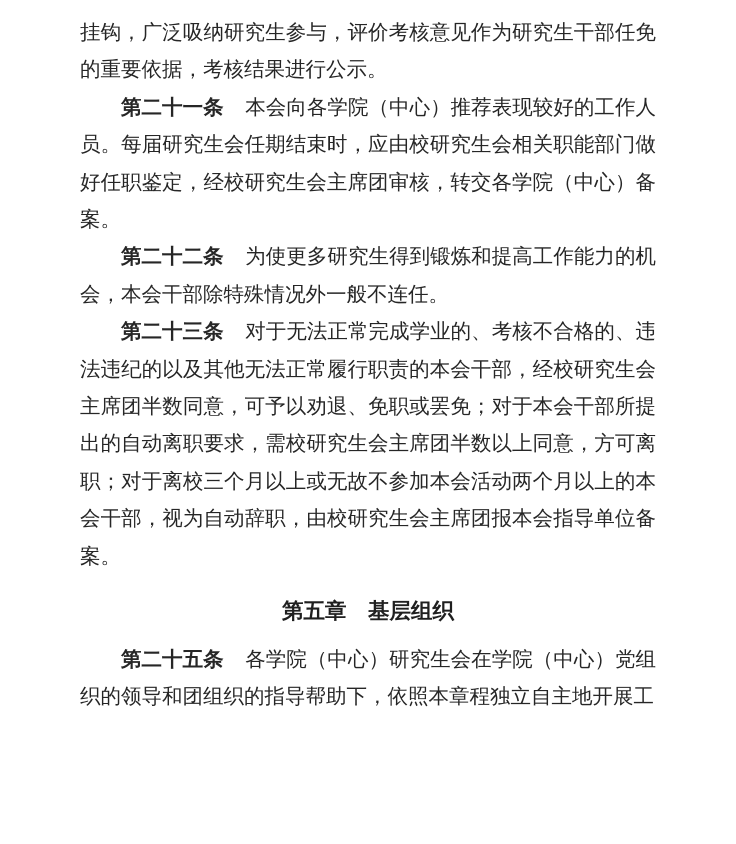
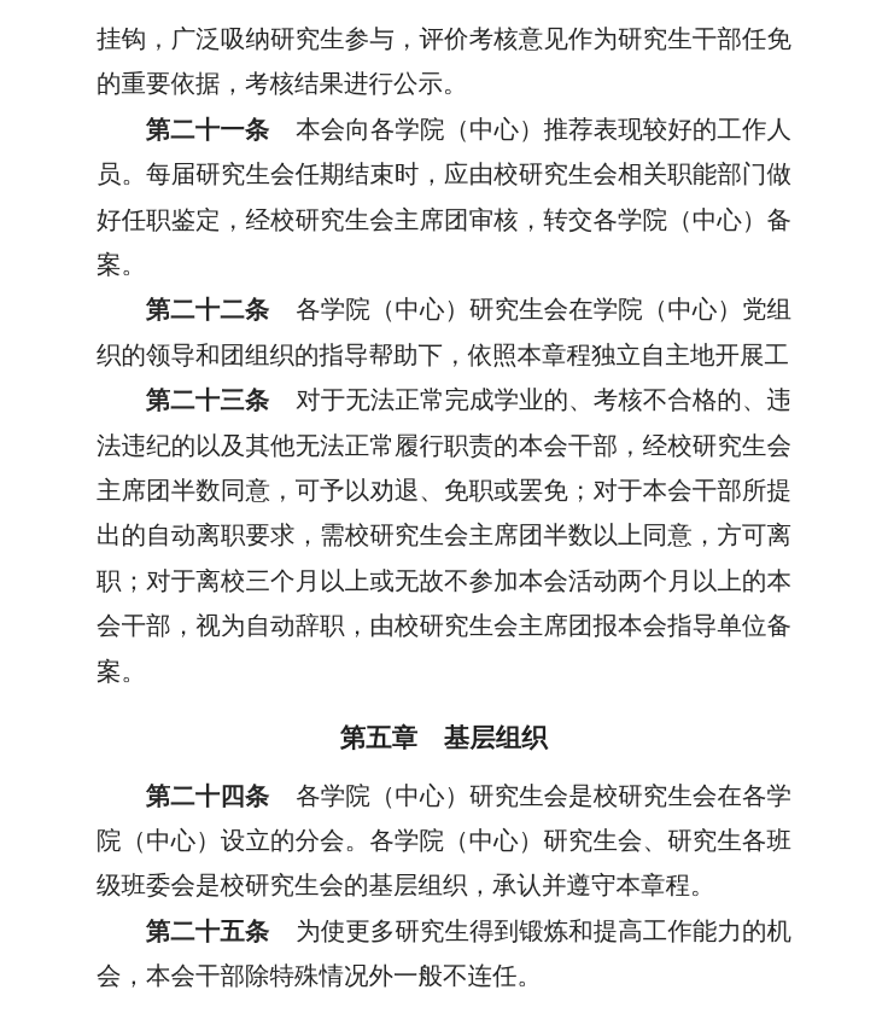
  挂钩，广泛吸纳研究生参与，评价考核意见作为研究生干部任免的重要依据，考核结果进行公示。
  第二十一条 本会向各学院（中心）推荐表现较好的工作人员。每届研究生会任期结束时，应由校研究生会相关职能部门做好任职鉴定，经校研究生会主席团审核，转交各学院（中心）备案。
- 第二十二条 为使更多研究生得到锻炼和提高工作能力的机会，本会干部除特殊情况外一般不连任。
+ 第二十二条 各学院（中心）研究生会在学院（中心）党组织的领导和团组织的指导帮助下，依照本章程独立自主地开展工
  第二十三条 对于无法正常完成学业的、考核不合格的、违法违纪的以及其他无法正常履行职责的本会干部，经校研究生会主席团半数同意，可予以劝退、免职或罢免；对于本会干部所提出的自动离职要求，需校研究生会主席团半数以上同意，方可离职；对于离校三个月以上或无故不参加本会活动两个月以上的本会干部，视为自动辞职，由校研究生会主席团报本会指导单位备案。
  第五章 基层组织
+ 第二十四条 各学院（中心）研究生会是校研究生会在各学院（中心）设立的分会。各学院（中心）研究生会、研究生各班级班委会是校研究生会的基层组织，承认并遵守本章程。
- 第二十五条 各学院（中心）研究生会在学院（中心）党组织的领导和团组织的指导帮助下，依照本章程独立自主地开展工
+ 第二十五条 为使更多研究生得到锻炼和提高工作能力的机会，本会干部除特殊情况外一般不连任。
